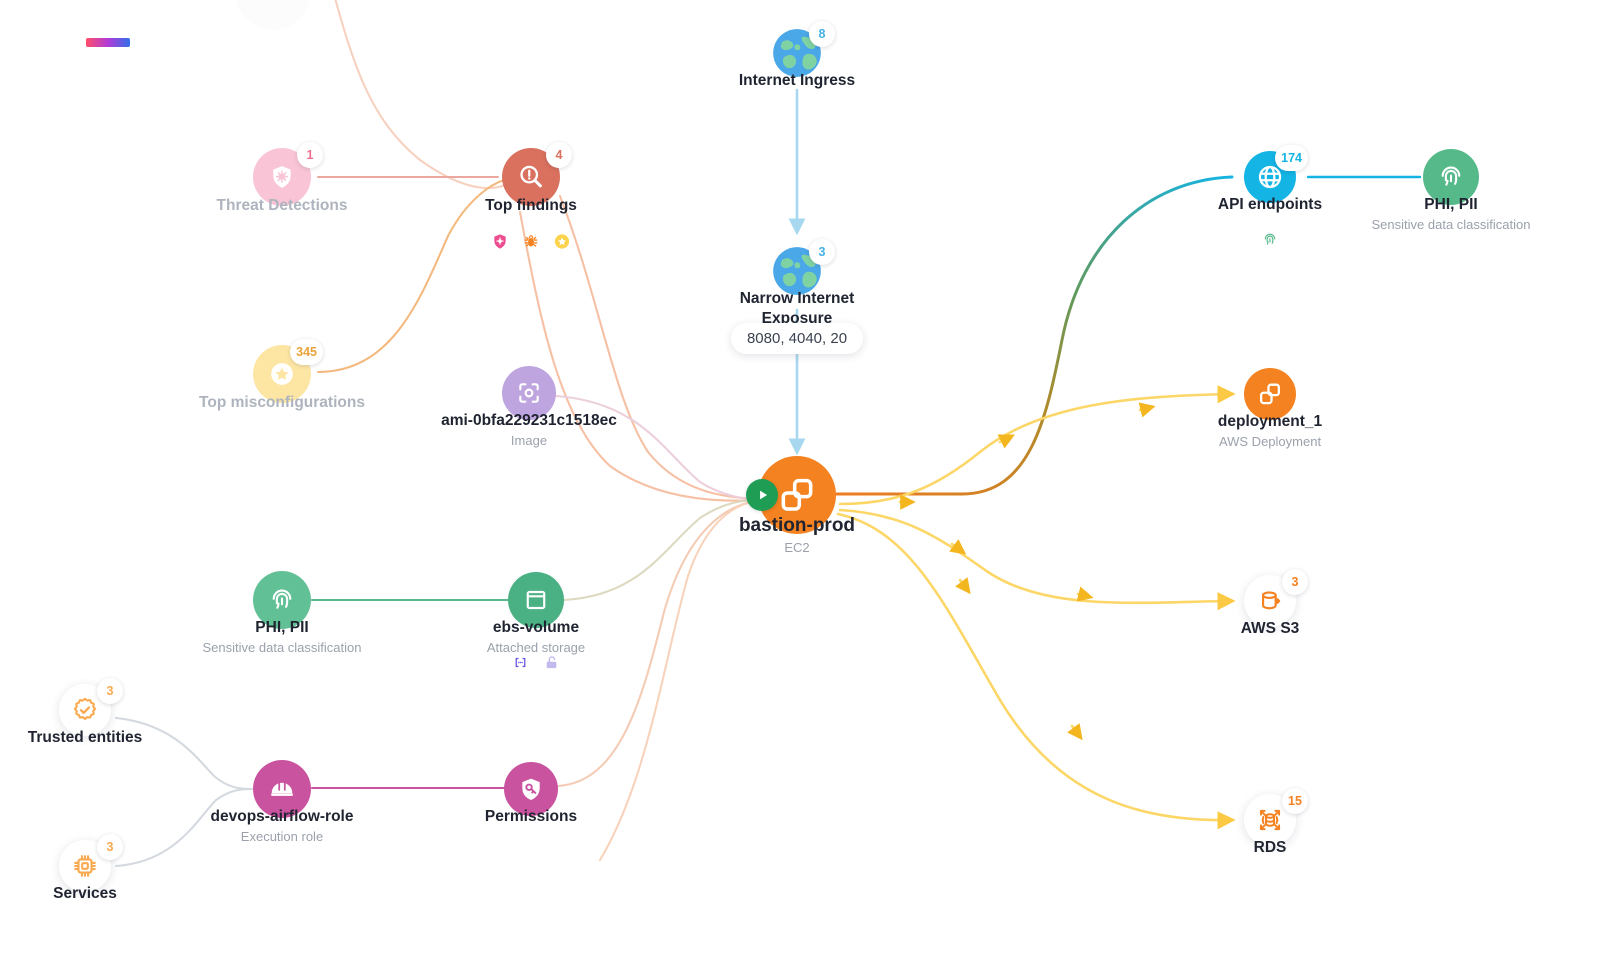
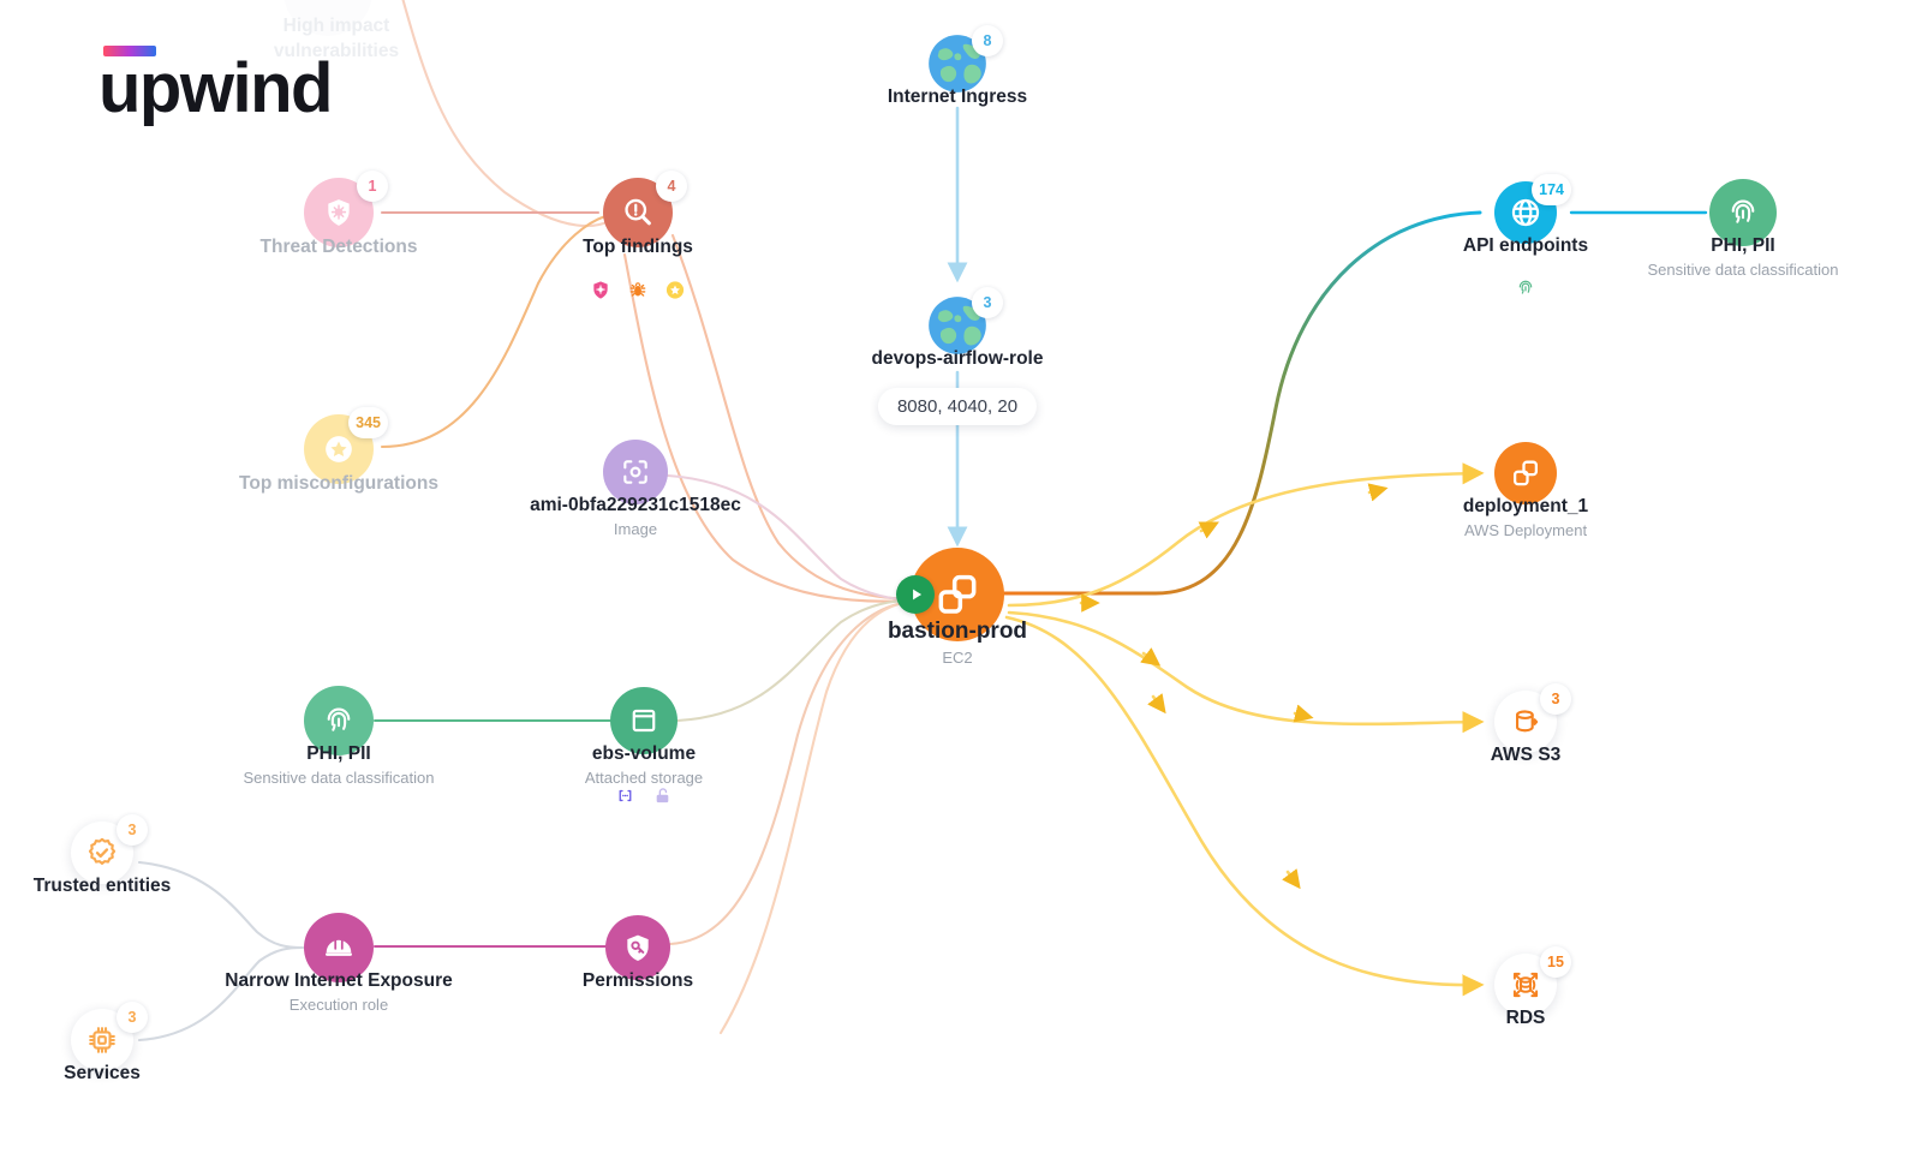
+ upwind
+ vulnerabilities
  1
  Threat Detections
  4
  Top findings
  345
  Top misconfigurations
  ami-0bfa229231c1518ec
  Image
  8
  Internet Ingress
  3
- Narrow Internet Exposure
+ devops-airflow-role
  8080, 4040, 20
  bastion-prod
  EC2
  174
  API endpoints
  PHI, PII
  Sensitive data classification
  deployment_1
  AWS Deployment
  3
  AWS S3
  15
  RDS
  PHI, PII
  Sensitive data classification
  ebs-volume
  Attached storage
  3
  Trusted entities
  3
  Services
- devops-airflow-role
+ Narrow Internet Exposure
  Execution role
  Permissions
